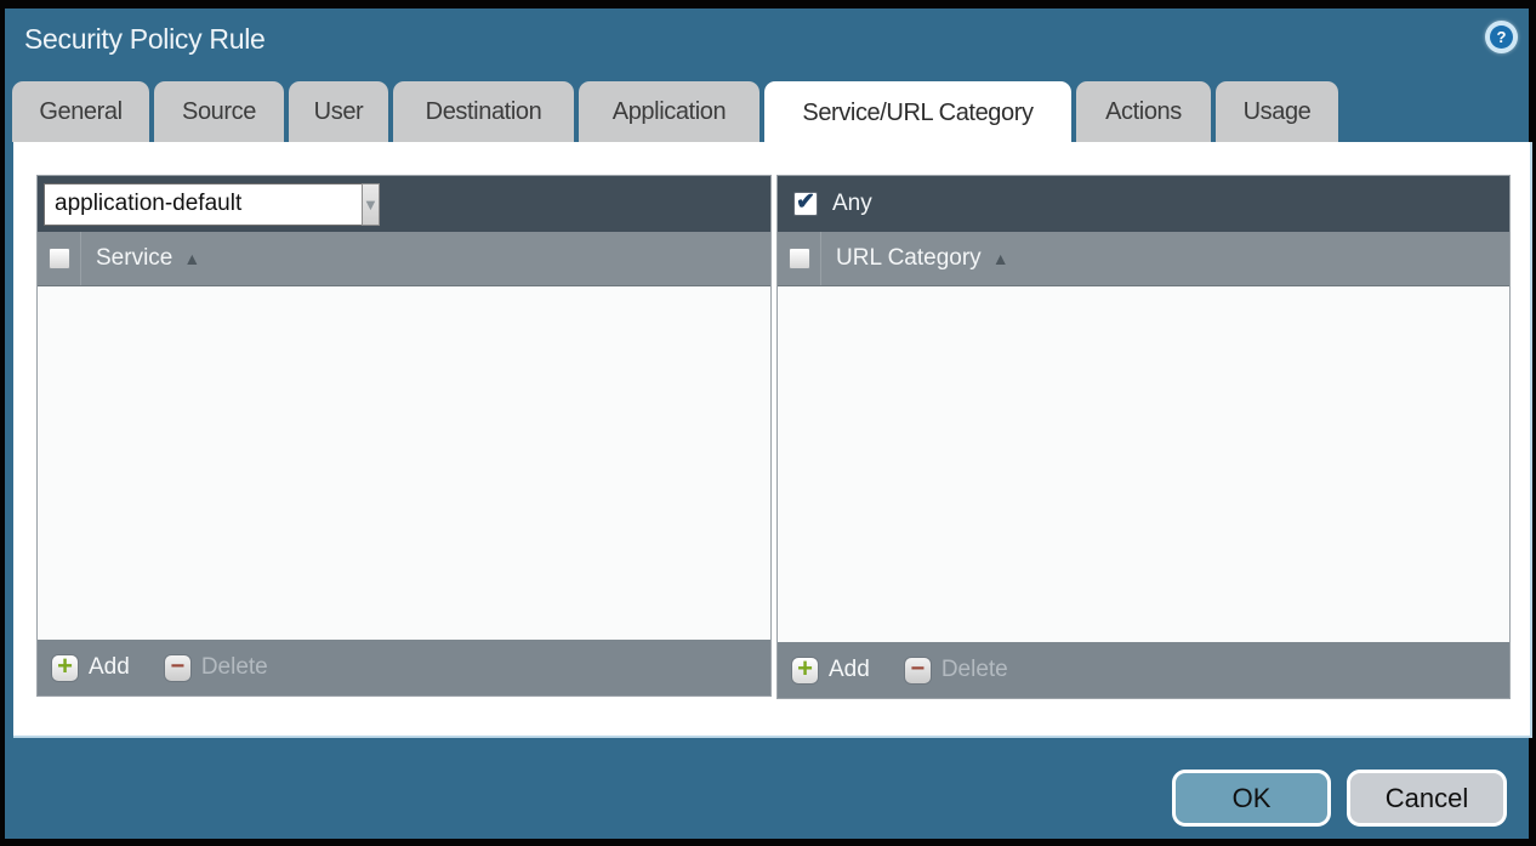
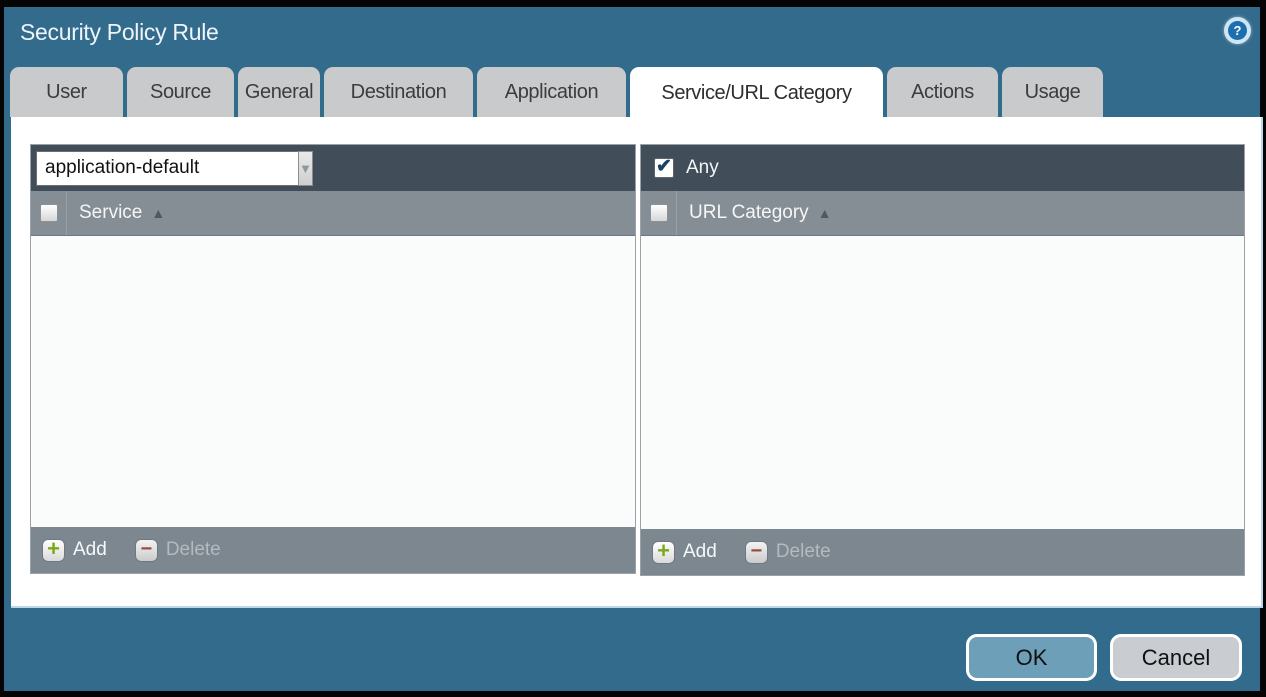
  Security Policy Rule
  ?
- General
+ User
  Source
- User
+ General
  Destination
  Application
  Service/URL Category
  Actions
  Usage
  application-default
  ▼
  Service
  ▲
  +
  Add
  −
  Delete
  ✔
  Any
  URL Category
  ▲
  +
  Add
  −
  Delete
  OK
  Cancel
